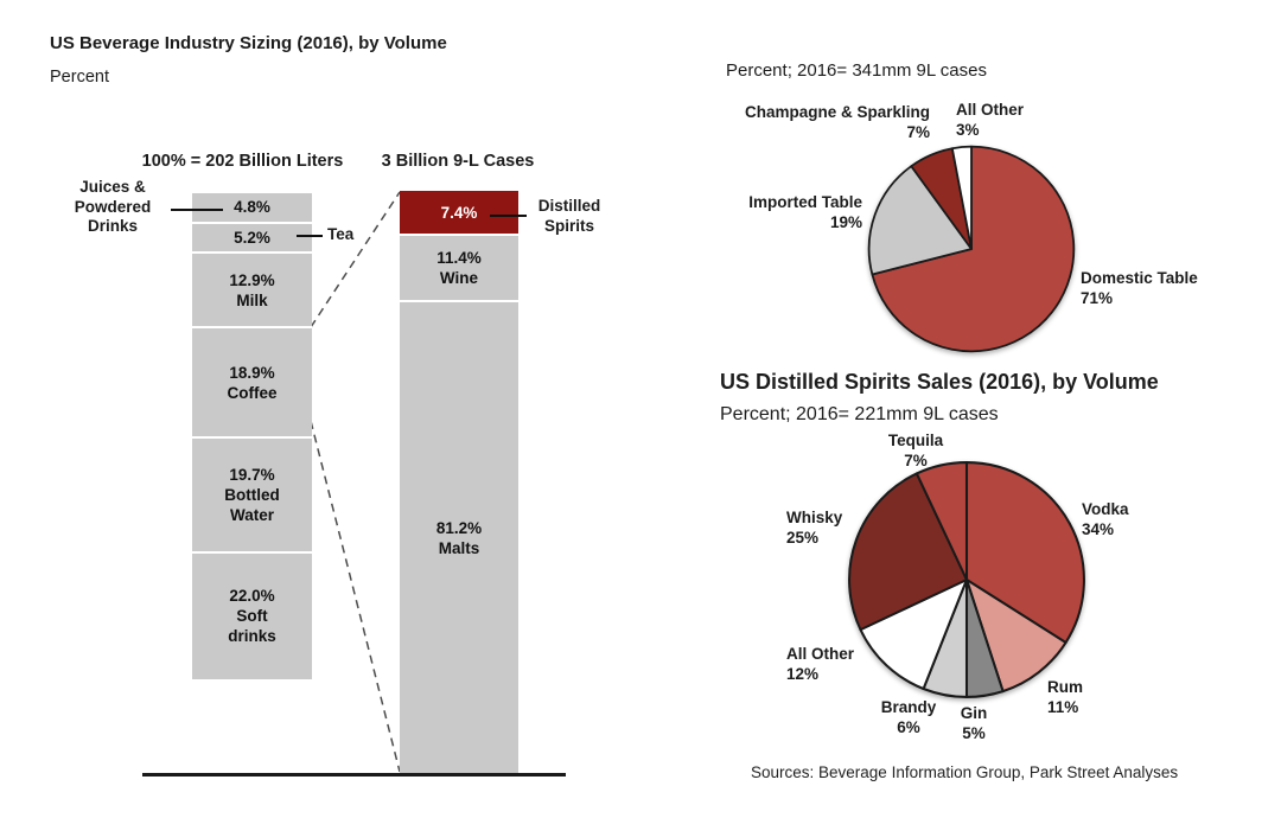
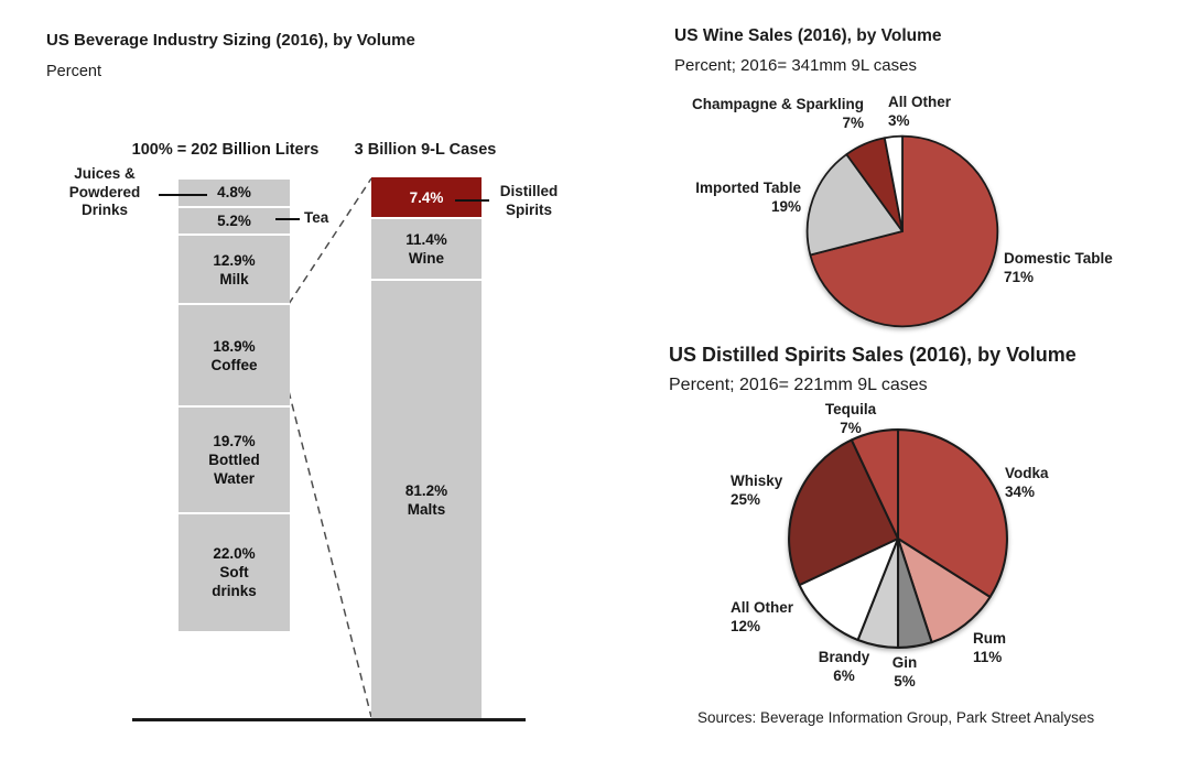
  US Beverage Industry Sizing (2016), by Volume
  Percent
  100% = 202 Billion Liters
  3 Billion 9-L Cases
  4.8%
  5.2%
  12.9%
  Milk
  18.9%
  Coffee
  19.7%
  Bottled
  Water
  22.0%
  Soft
  drinks
  7.4%
  11.4%
  Wine
  81.2%
  Malts
  Juices &
  Powdered
  Drinks
  Tea
  Distilled
  Spirits
+ US Wine Sales (2016), by Volume
  Percent; 2016= 341mm 9L cases
  Champagne & Sparkling
  7%
  All Other
  3%
  Imported Table
  19%
  Domestic Table
  71%
  US Distilled Spirits Sales (2016), by Volume
  Percent; 2016= 221mm 9L cases
  Tequila
  7%
  Vodka
  34%
  Whisky
  25%
  All Other
  12%
  Brandy
  6%
  Gin
  5%
  Rum
  11%
  Sources: Beverage Information Group, Park Street Analyses
